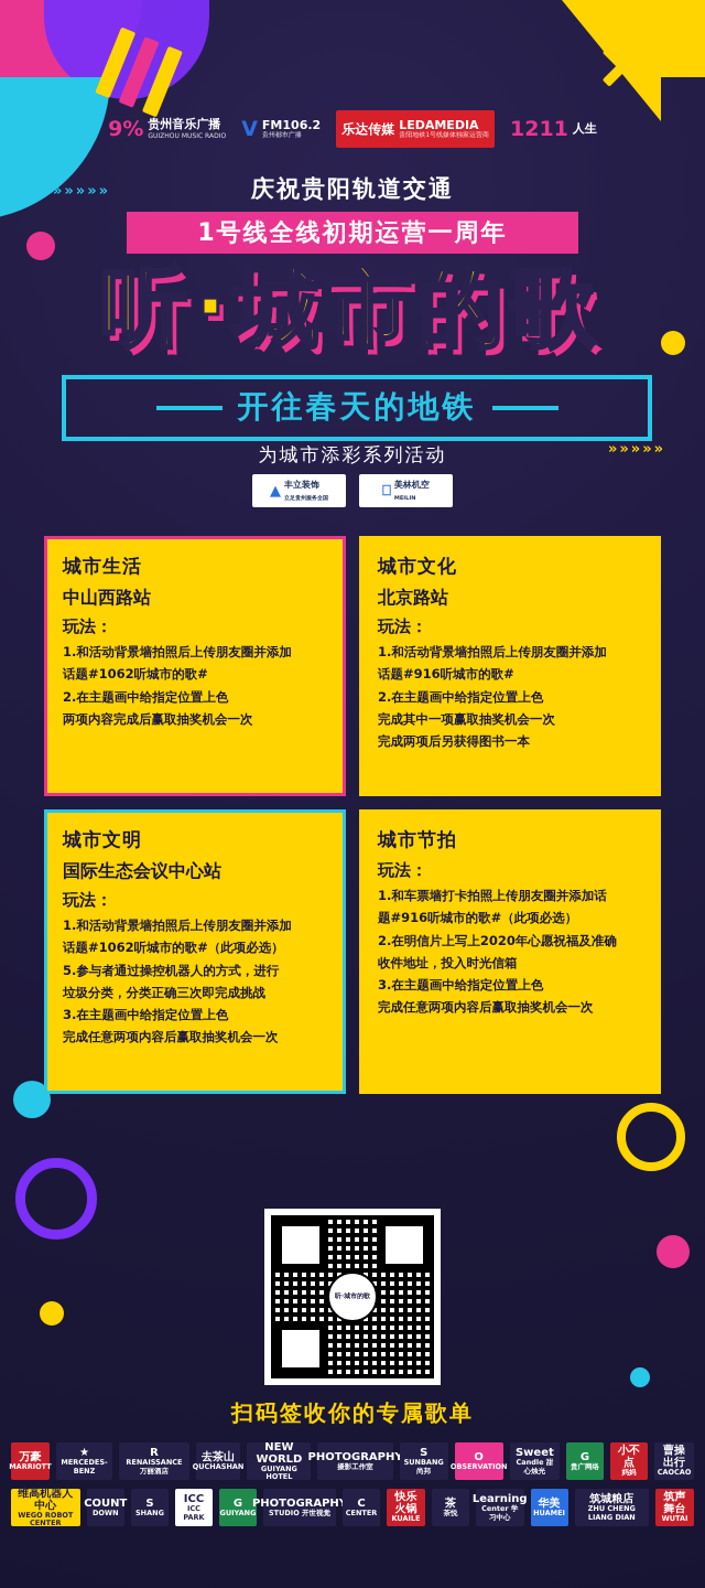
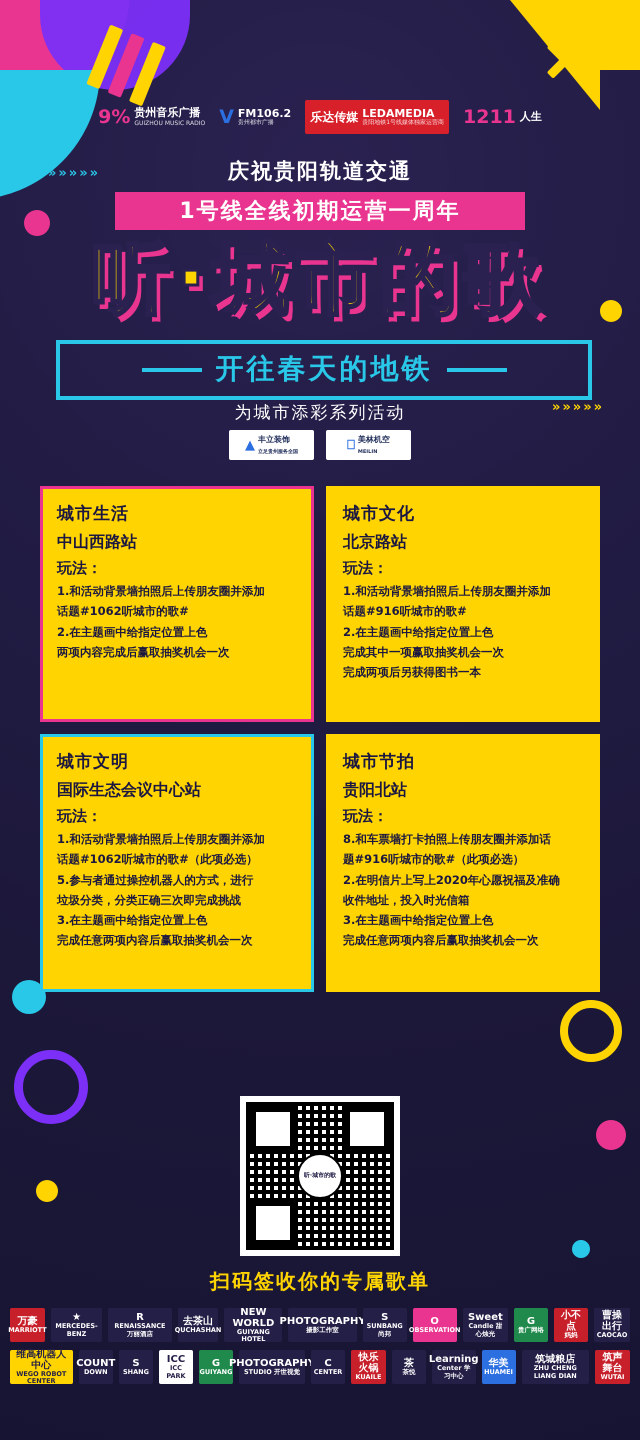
  »»»»»
  »»»»»
  9%
  贵州音乐广播
  V
  FM106.2
  乐达传媒
  LEDAMEDIA
  1211
  人生
  庆祝贵阳轨道交通
  1号线全线初期运营一周年
  听·城市的歌
  开往春天的地铁
  为城市添彩系列活动
  ▲
  丰立装饰
  ⎕
  美林机空
  城市生活
  中山西路站
  玩法：
  1.和活动背景墙拍照后上传朋友圈并添加
  话题#1062听城市的歌#
  2.在主题画中给指定位置上色
  两项内容完成后赢取抽奖机会一次
  城市文化
  北京路站
  玩法：
  1.和活动背景墙拍照后上传朋友圈并添加
  话题#916听城市的歌#
  2.在主题画中给指定位置上色
  完成其中一项赢取抽奖机会一次
  完成两项后另获得图书一本
  城市文明
  国际生态会议中心站
  玩法：
  1.和活动背景墙拍照后上传朋友圈并添加
  话题#1062听城市的歌#（此项必选）
  5.参与者通过操控机器人的方式，进行
  垃圾分类，分类正确三次即完成挑战
  3.在主题画中给指定位置上色
  完成任意两项内容后赢取抽奖机会一次
  城市节拍
+ 贵阳北站
  玩法：
- 1.和车票墙打卡拍照上传朋友圈并添加话
+ 8.和车票墙打卡拍照上传朋友圈并添加话
  题#916听城市的歌#（此项必选）
  2.在明信片上写上2020年心愿祝福及准确
  收件地址，投入时光信箱
  3.在主题画中给指定位置上色
  完成任意两项内容后赢取抽奖机会一次
  扫码签收你的专属歌单
  万豪
  MARRIOTT
  ★
  MERCEDES-BENZ
  R
  RENAISSANCE 万丽酒店
  去茶山
  QUCHASHAN
  NEW WORLD
  GUIYANG HOTEL
  PHOTOGRAPHY
  摄影工作室
  S
  SUNBANG 尚邦
  O
  OBSERVATION
  Sweet
  Candle 甜心烛光
  G
  贵广网络
  小不点
  妈妈
  曹操出行
  CAOCAO
  维高机器人中心
  WEGO ROBOT CENTER
  COUNT
  DOWN
  S
  SHANG
  ICC
  ICC PARK
  G
  GUIYANG
  PHOTOGRAPH
  STUDIO 开世视觉
  C
  CENTER
  快乐火锅
  KUAILE
  茶
  茶悦
  Learning
  Center 学习中心
  华美
  HUAMEI
  筑城粮店
  ZHU CHENG LIANG DIAN
  筑声舞台
  WUTAI
